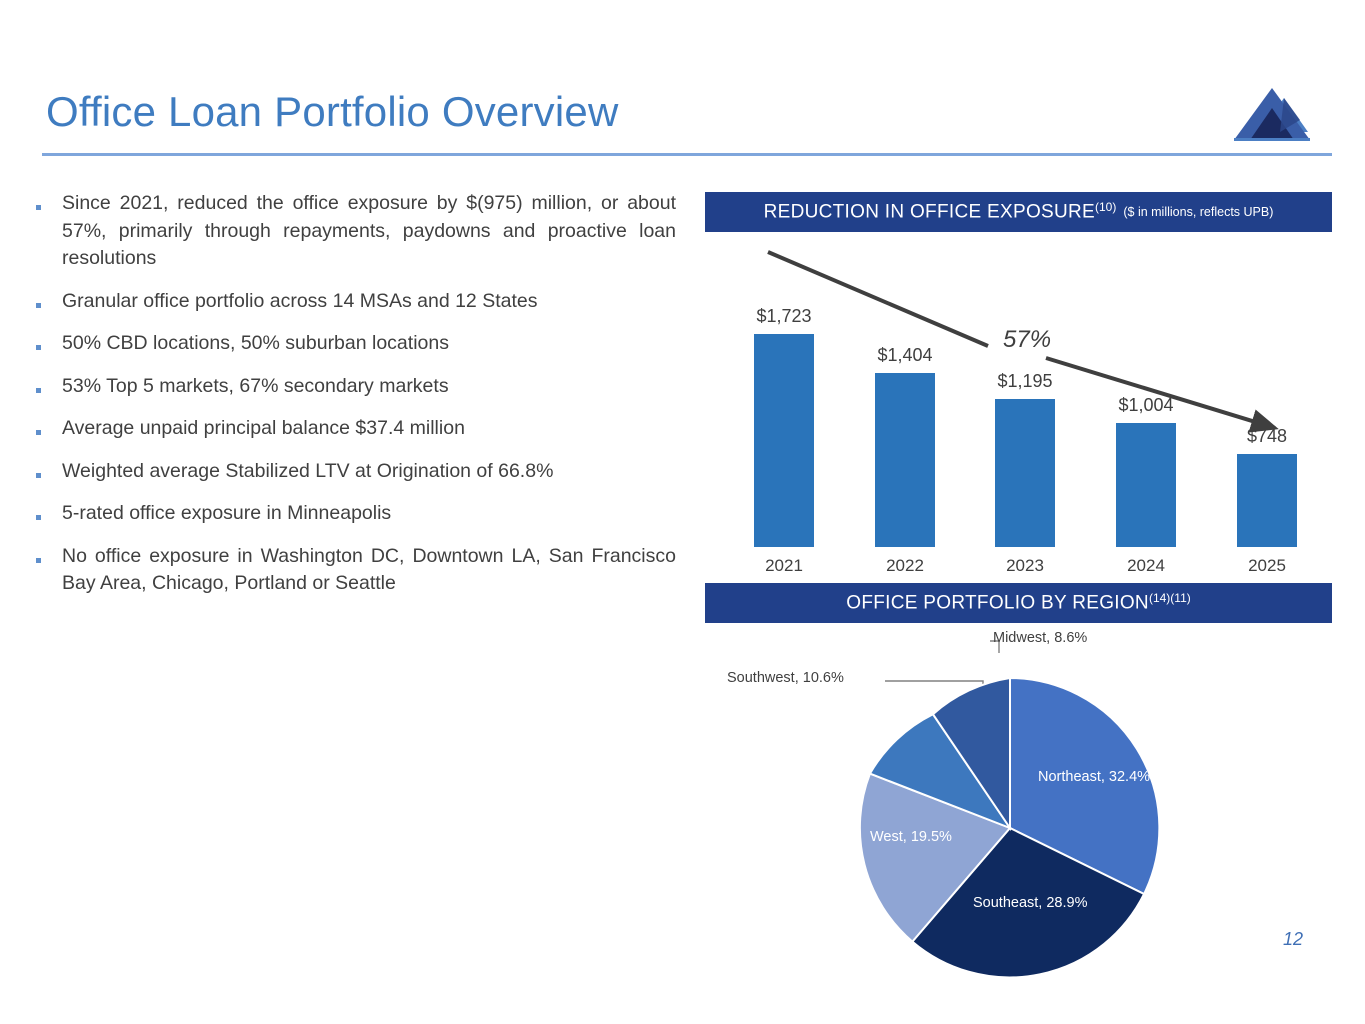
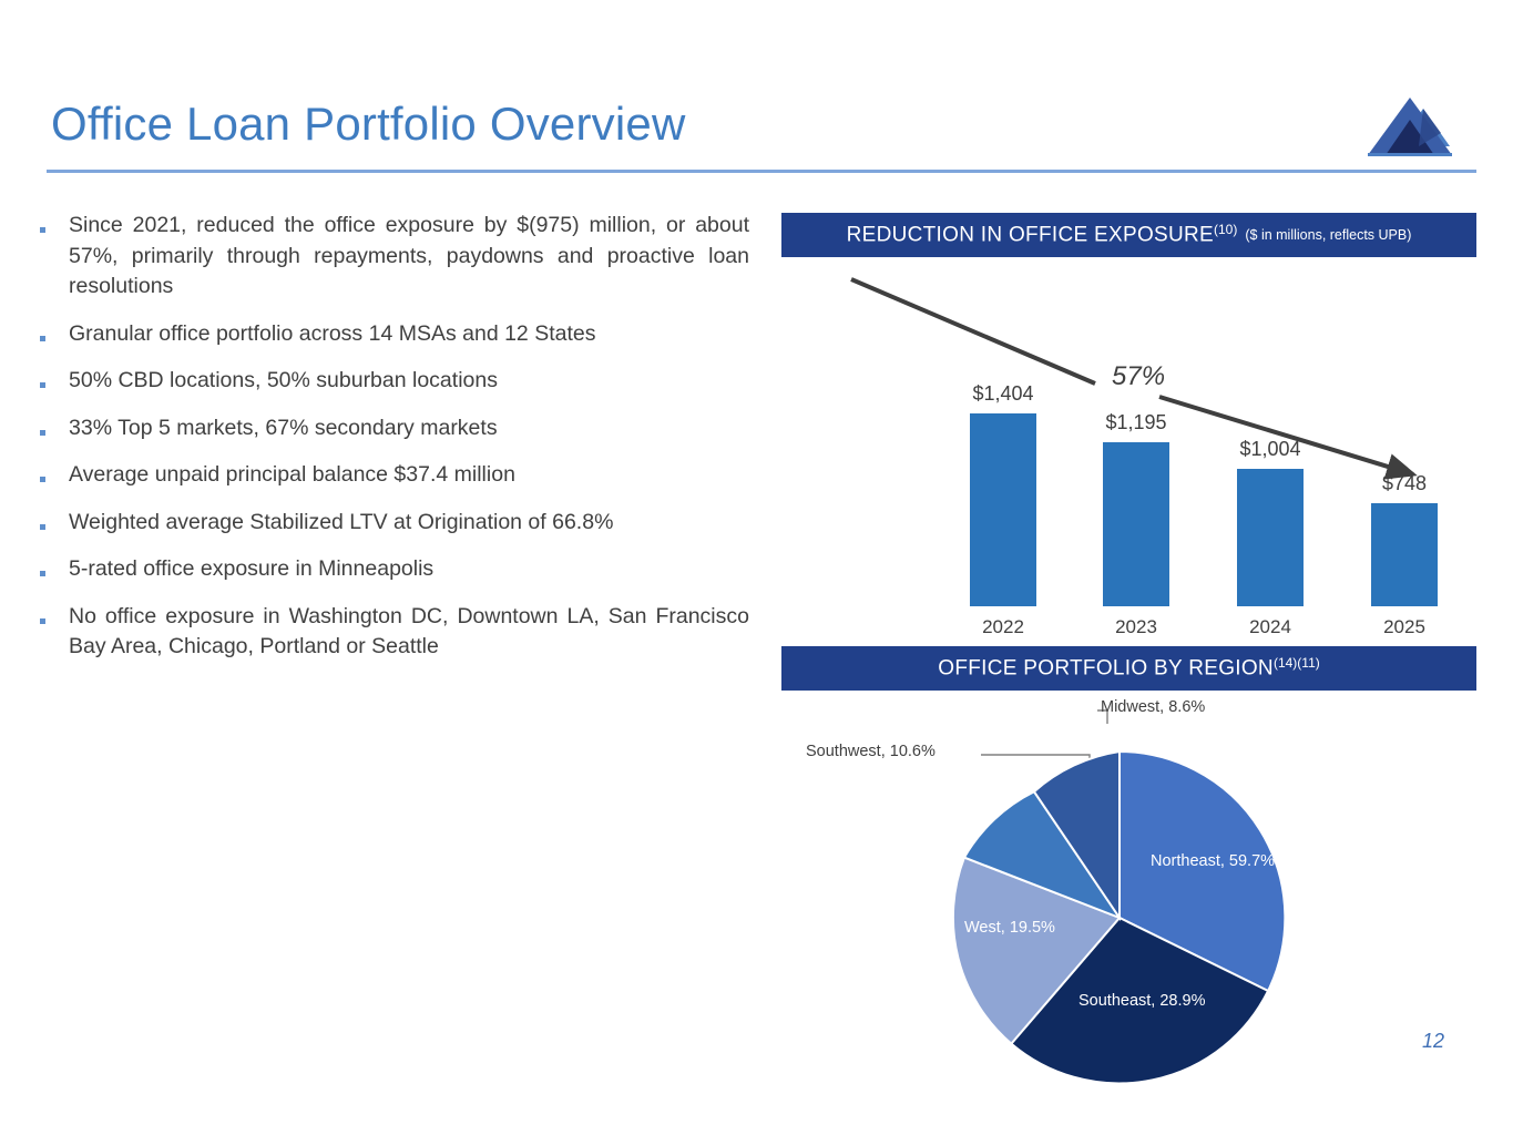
  Office Loan Portfolio Overview
  Since 2021, reduced the office exposure by $(975) million, or about 57%, primarily through repayments, paydowns and proactive loan resolutions
  Granular office portfolio across 14 MSAs and 12 States
  50% CBD locations, 50% suburban locations
- 53% Top 5 markets, 67% secondary markets
+ 33% Top 5 markets, 67% secondary markets
  Average unpaid principal balance $37.4 million
  Weighted average Stabilized LTV at Origination of 66.8%
  5-rated office exposure in Minneapolis
  No office exposure in Washington DC, Downtown LA, San Francisco Bay Area, Chicago, Portland or Seattle
  REDUCTION IN OFFICE EXPOSURE(10)
  ($ in millions, reflects UPB)
  57%
- $1,723
- 2021
  $1,404
  2022
  $1,195
  2023
  $1,004
  2024
  $748
  2025
  OFFICE PORTFOLIO BY REGION(14)(11)
- Northeast, 32.4%
+ Northeast, 59.7%
  Southeast, 28.9%
  West, 19.5%
  Southwest, 10.6%
  Midwest, 8.6%
  12
